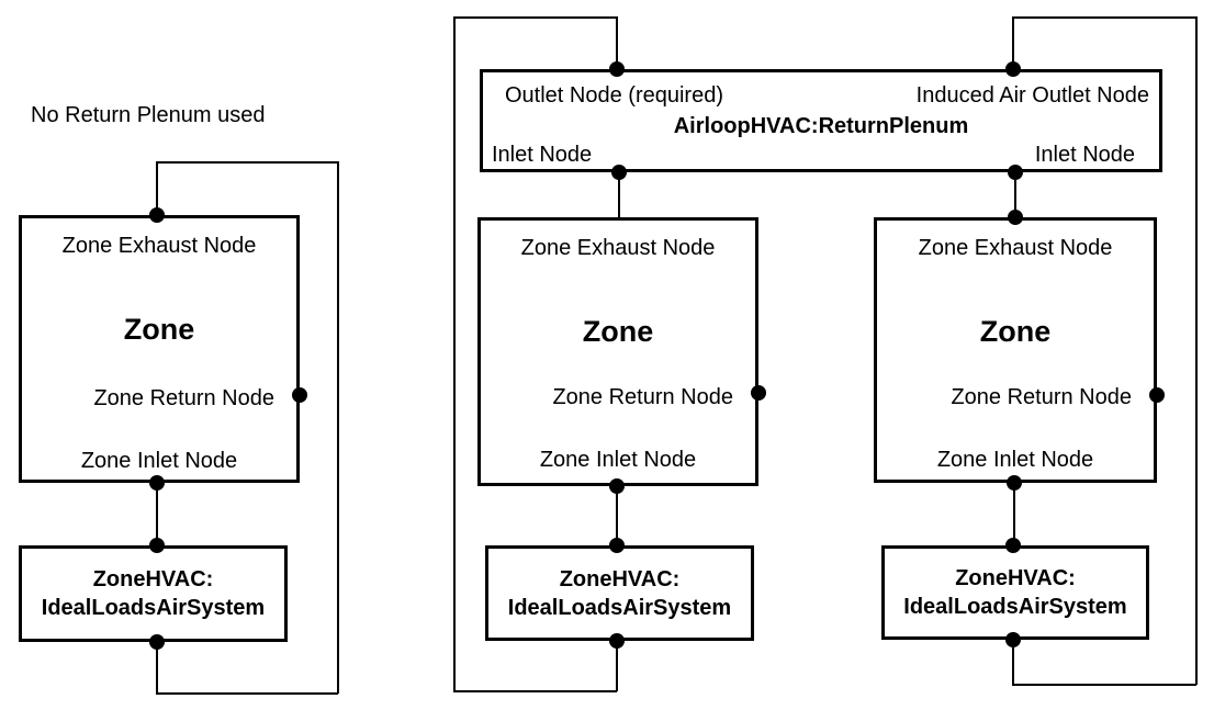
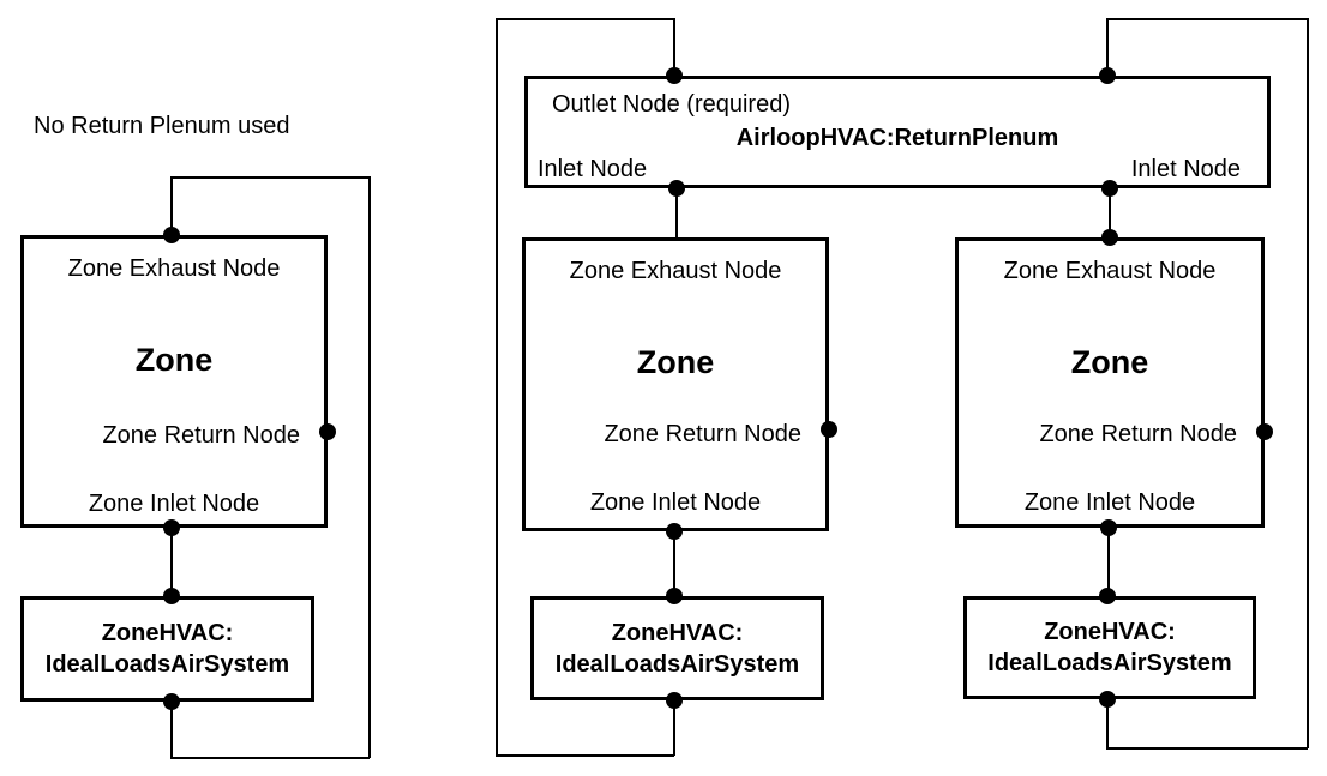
  No Return Plenum used
  Zone Exhaust Node
  Zone
  Zone Return Node
  Zone Inlet Node
  ZoneHVAC:
  IdealLoadsAirSystem
  Outlet Node (required)
- Induced Air Outlet Node
  AirloopHVAC:ReturnPlenum
  Inlet Node
  Inlet Node
  Zone Exhaust Node
  Zone
  Zone Return Node
  Zone Inlet Node
  ZoneHVAC:
  IdealLoadsAirSystem
  Zone Exhaust Node
  Zone
  Zone Return Node
  Zone Inlet Node
  ZoneHVAC:
  IdealLoadsAirSystem
